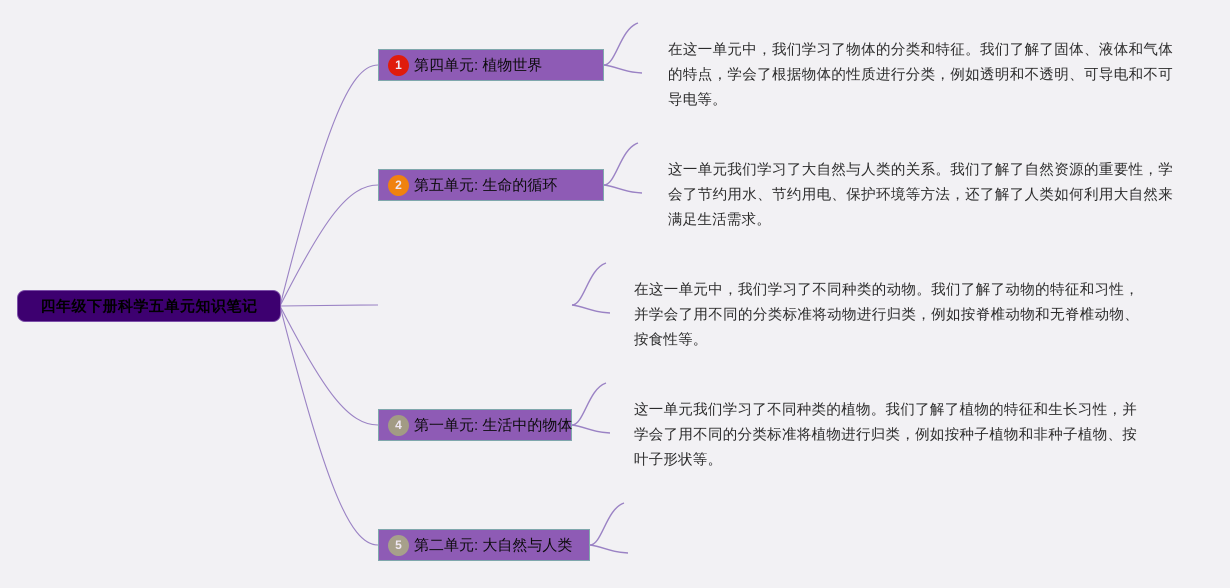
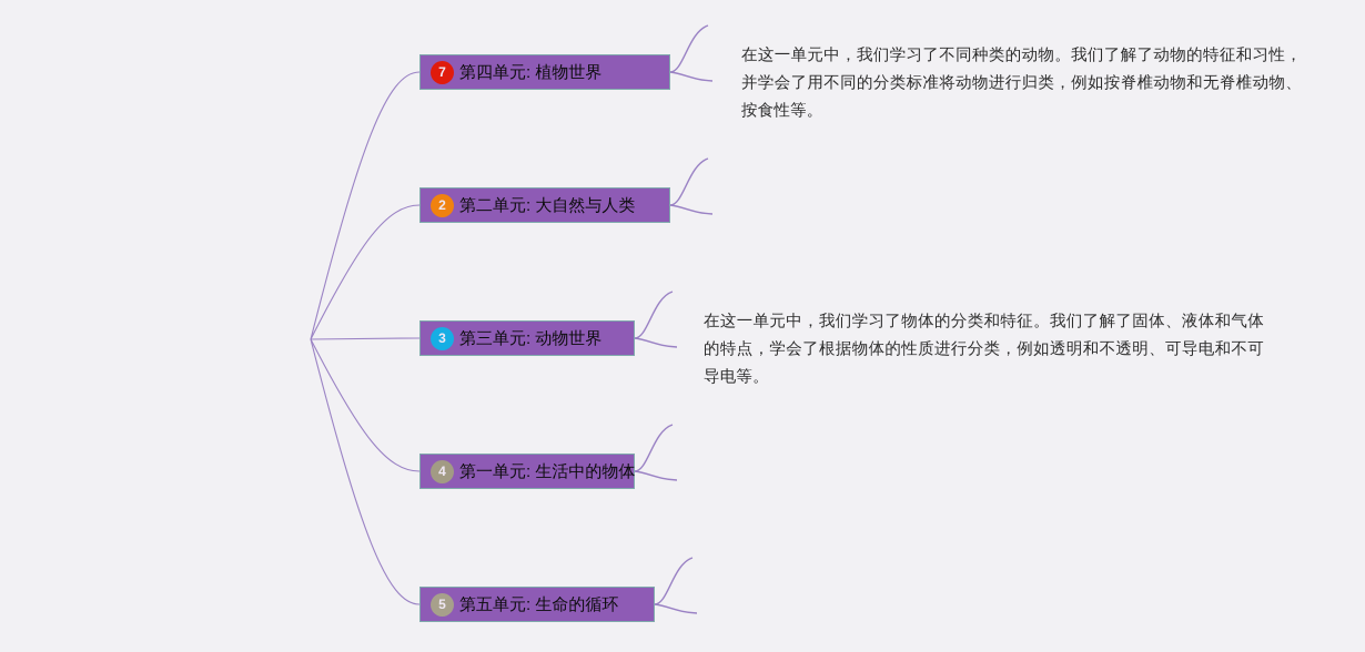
- 四年级下册科学五单元知识笔记
- 1
+ 7
  第四单元: 植物世界
  2
- 第五单元: 生命的循环
+ 第二单元: 大自然与人类
+ 3
+ 第三单元: 动物世界
  4
  第一单元: 生活中的物体
  5
- 第二单元: 大自然与人类
+ 第五单元: 生命的循环
- 在这一单元中，我们学习了物体的分类和特征。我们了解了固体、液体和气体的特点，学会了根据物体的性质进行分类，例如透明和不透明、可导电和不可导电等。
+ 在这一单元中，我们学习了不同种类的动物。我们了解了动物的特征和习性，并学会了用不同的分类标准将动物进行归类，例如按脊椎动物和无脊椎动物、按食性等。
- 这一单元我们学习了大自然与人类的关系。我们了解了自然资源的重要性，学会了节约用水、节约用电、保护环境等方法，还了解了人类如何利用大自然来满足生活需求。
- 在这一单元中，我们学习了不同种类的动物。我们了解了动物的特征和习性，并学会了用不同的分类标准将动物进行归类，例如按脊椎动物和无脊椎动物、按食性等。
+ 在这一单元中，我们学习了物体的分类和特征。我们了解了固体、液体和气体的特点，学会了根据物体的性质进行分类，例如透明和不透明、可导电和不可导电等。
- 这一单元我们学习了不同种类的植物。我们了解了植物的特征和生长习性，并学会了用不同的分类标准将植物进行归类，例如按种子植物和非种子植物、按叶子形状等。
